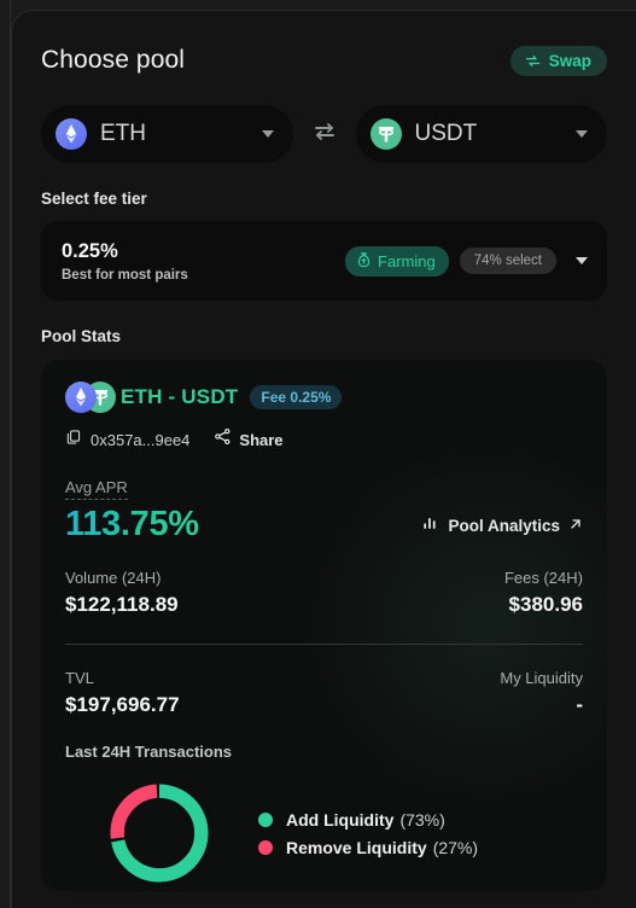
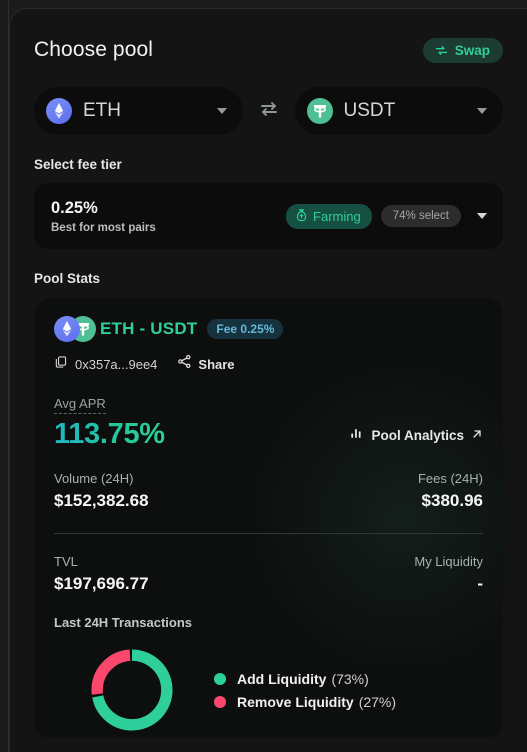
  Choose pool
  Swap
  ETH
  USDT
  Select fee tier
  0.25%
  Best for most pairs
  Farming
  74% select
  Pool Stats
  ETH - USDT
  Fee 0.25%
  0x357a...9ee4
  Share
  Avg APR
  113.75%
  Pool Analytics
  Volume (24H)
- $122,118.89
+ $152,382.68
  Fees (24H)
  $380.96
  TVL
  $197,696.77
  My Liquidity
  -
  Last 24H Transactions
  Add Liquidity
  (73%)
  Remove Liquidity
  (27%)
